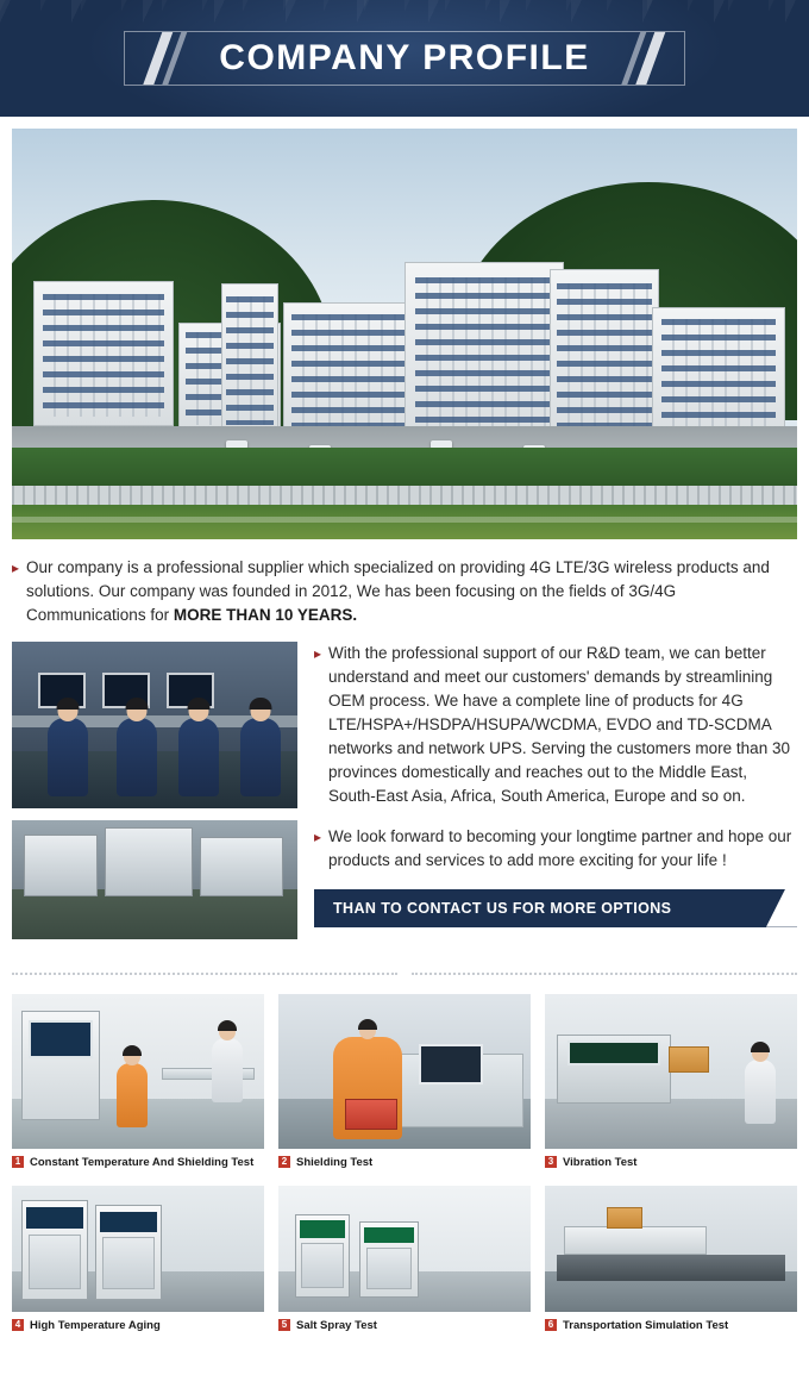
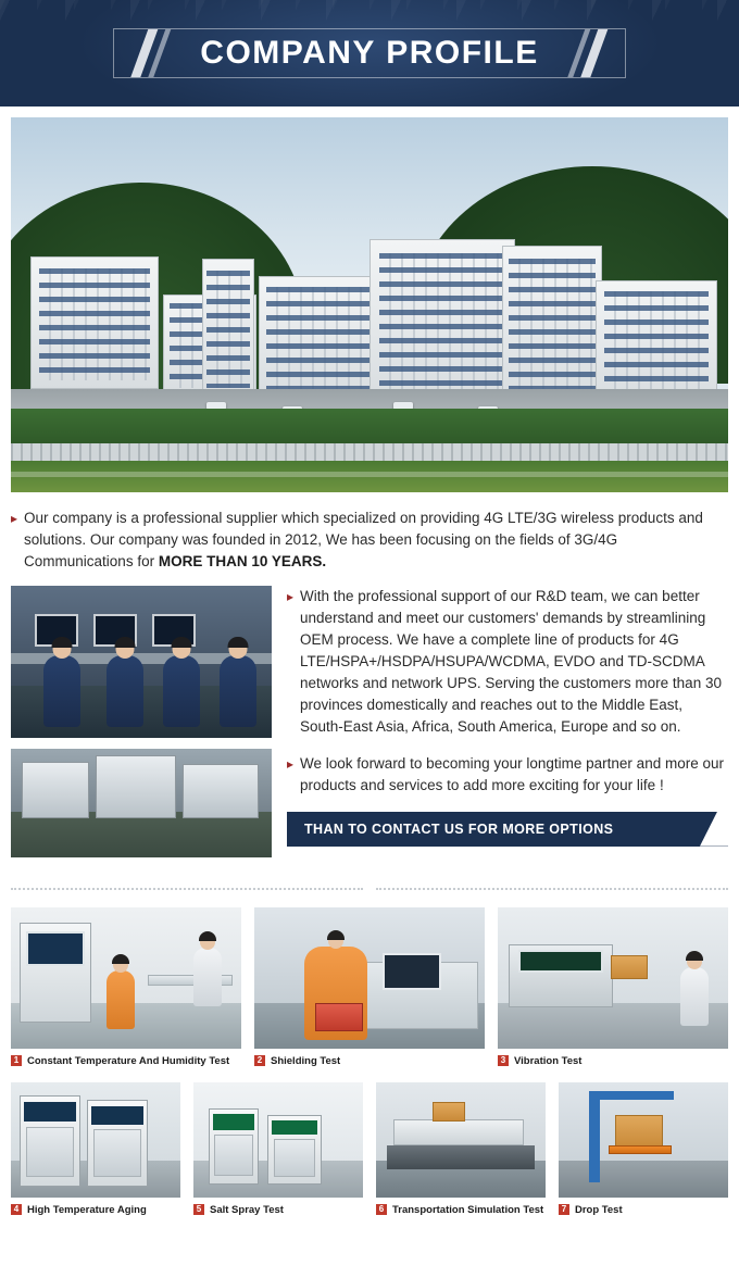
  COMPANY PROFILE
  ▸
  Our company is a professional supplier which specialized on providing 4G LTE/3G wireless products and solutions. Our company was founded in 2012, We has been focusing on the fields of 3G/4G Communications for MORE THAN 10 YEARS.
  ▸
  With the professional support of our R&D team, we can better understand and meet our customers' demands by streamlining OEM process. We have a complete line of products for 4G LTE/HSPA+/HSDPA/HSUPA/WCDMA, EVDO and TD-SCDMA networks and network UPS. Serving the customers more than 30 provinces domestically and reaches out to the Middle East, South-East Asia, Africa, South America, Europe and so on.
  ▸
- We look forward to becoming your longtime partner and hope our products and services to add more exciting for your life !
+ We look forward to becoming your longtime partner and more our products and services to add more exciting for your life !
  THAN TO CONTACT US FOR MORE OPTIONS
  1
- Constant Temperature And Shielding Test
+ Constant Temperature And Humidity Test
  2
  Shielding Test
  3
  Vibration Test
  4
  High Temperature Aging
  5
  Salt Spray Test
  6
  Transportation Simulation Test
+ 7
+ Drop Test
